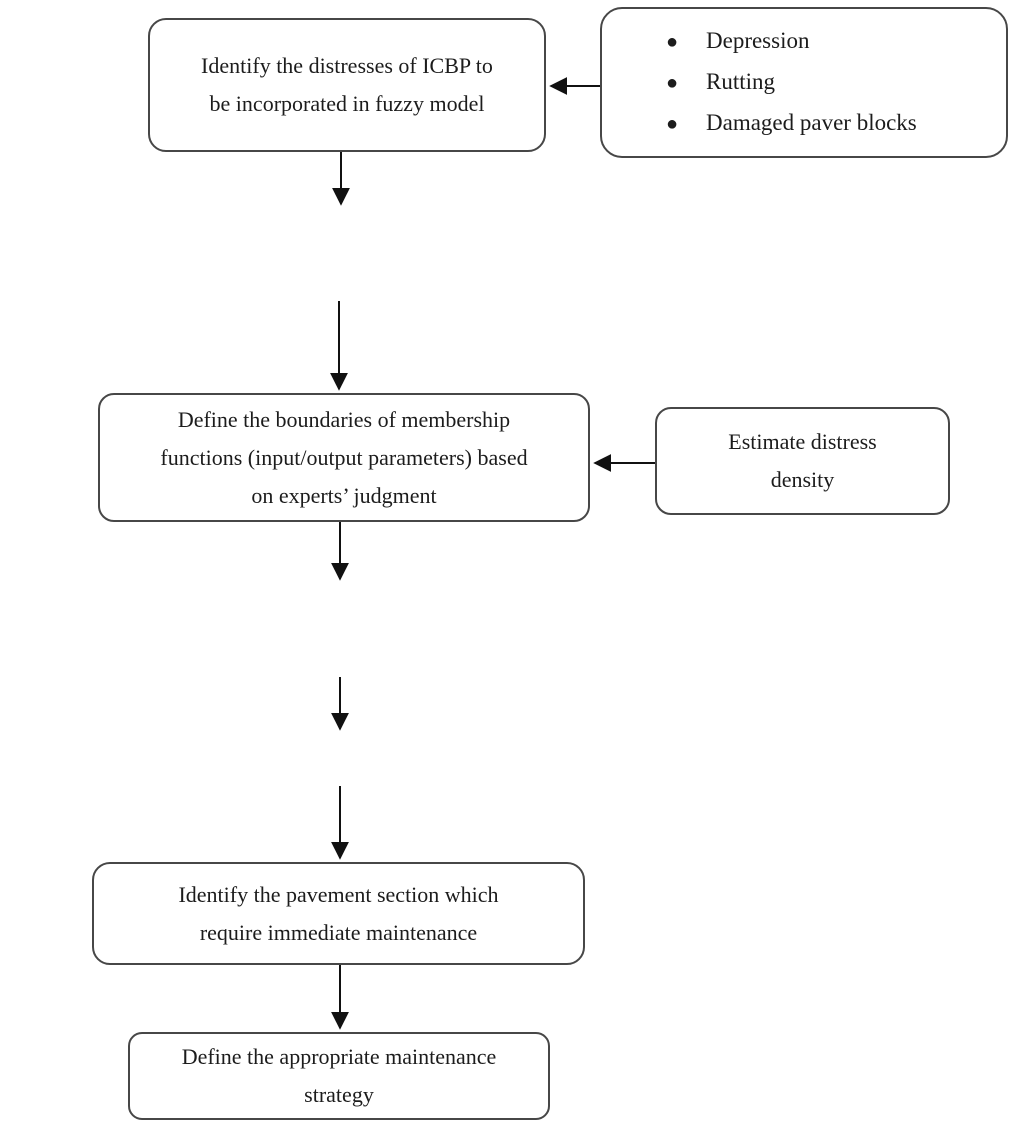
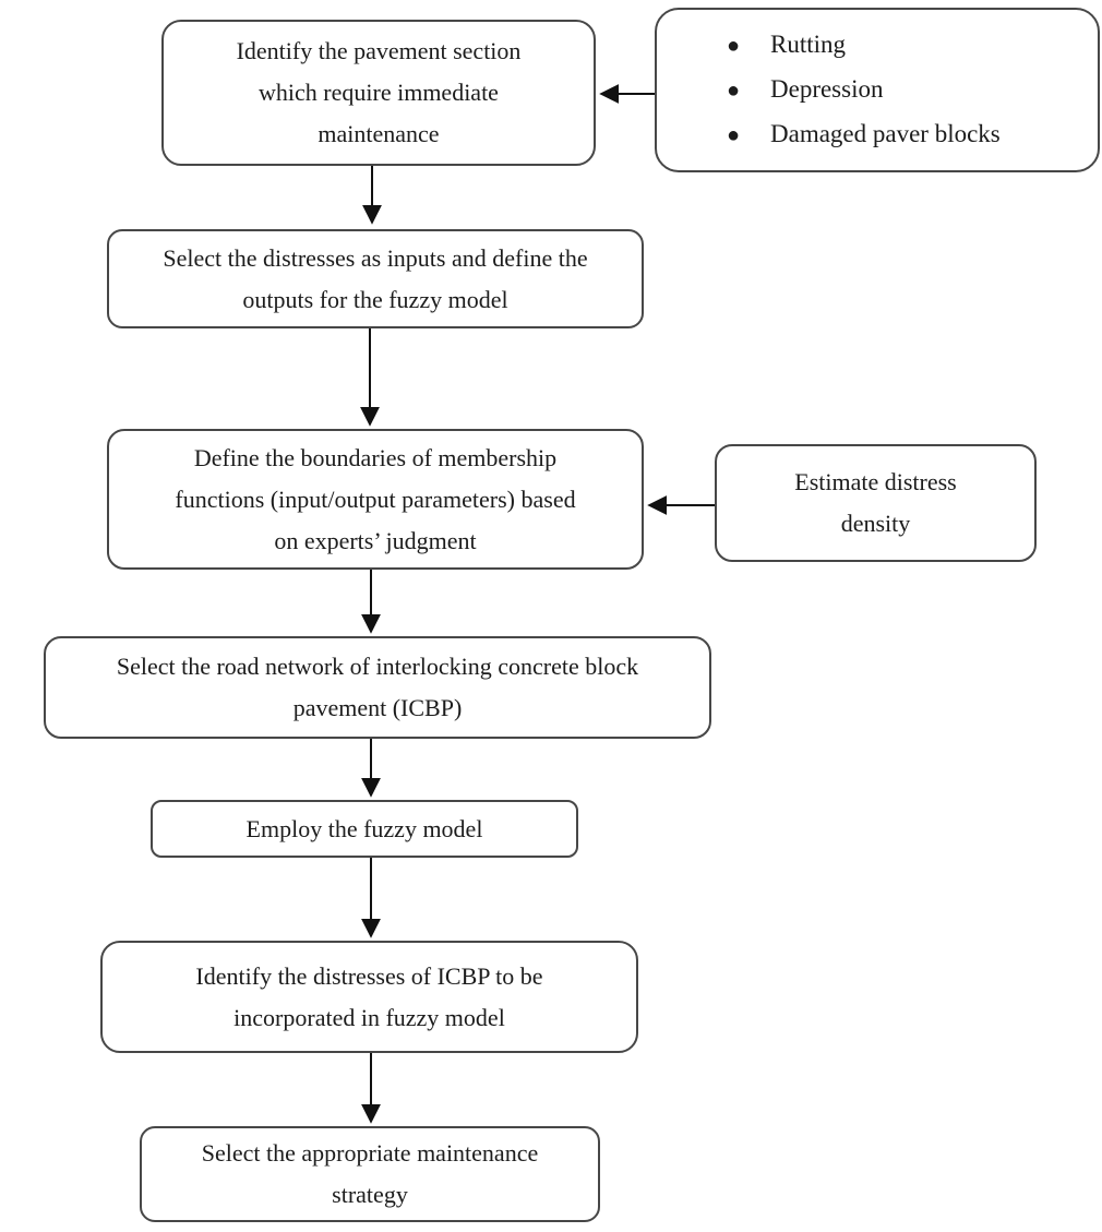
- Identify the distresses of ICBP to be incorporated in fuzzy model
+ Identify the pavement section which require immediate maintenance
+ Select the distresses as inputs and define the outputs for the fuzzy model
  Define the boundaries of membership functions (input/output parameters) based on experts’ judgment
+ Select the road network of interlocking concrete block pavement (ICBP)
+ Employ the fuzzy model
- Identify the pavement section which require immediate maintenance
+ Identify the distresses of ICBP to be incorporated in fuzzy model
- Define the appropriate maintenance strategy
+ Select the appropriate maintenance strategy
  ●
- Depression
+ Rutting
  ●
- Rutting
+ Depression
  ●
  Damaged paver blocks
  Estimate distress density
